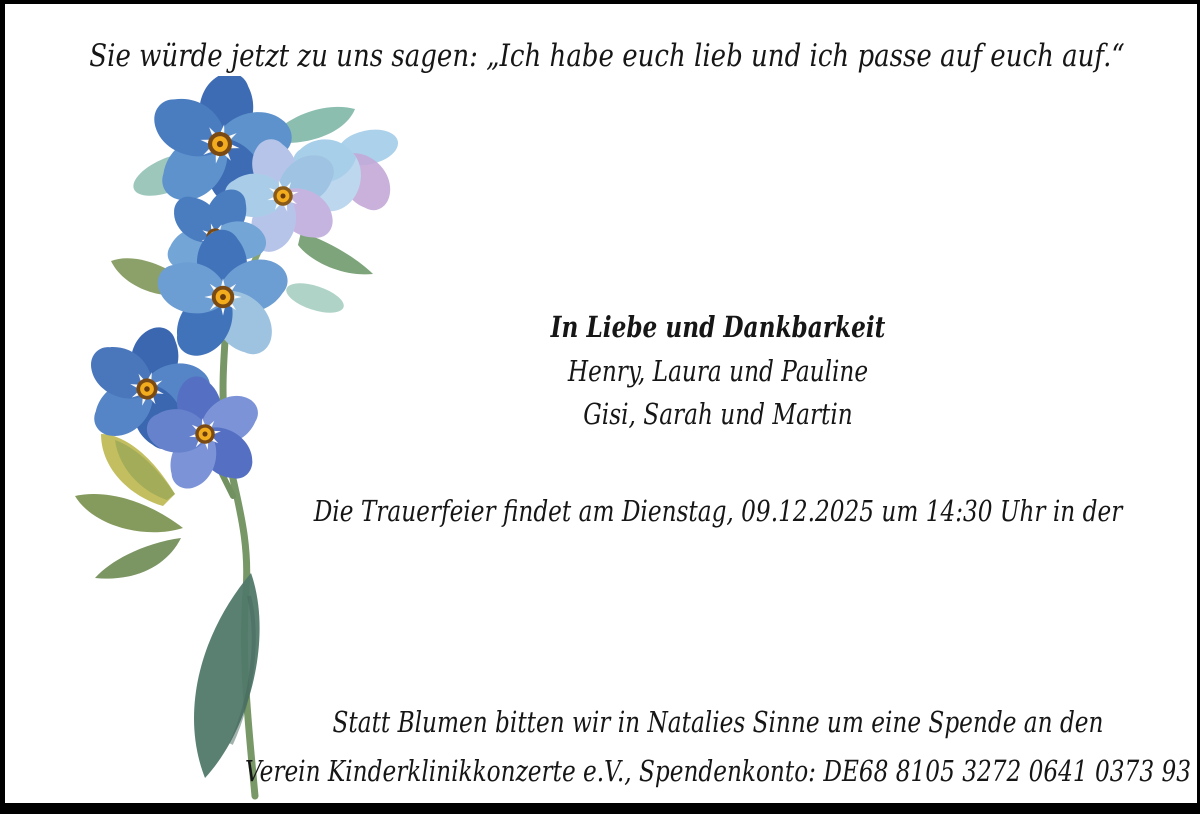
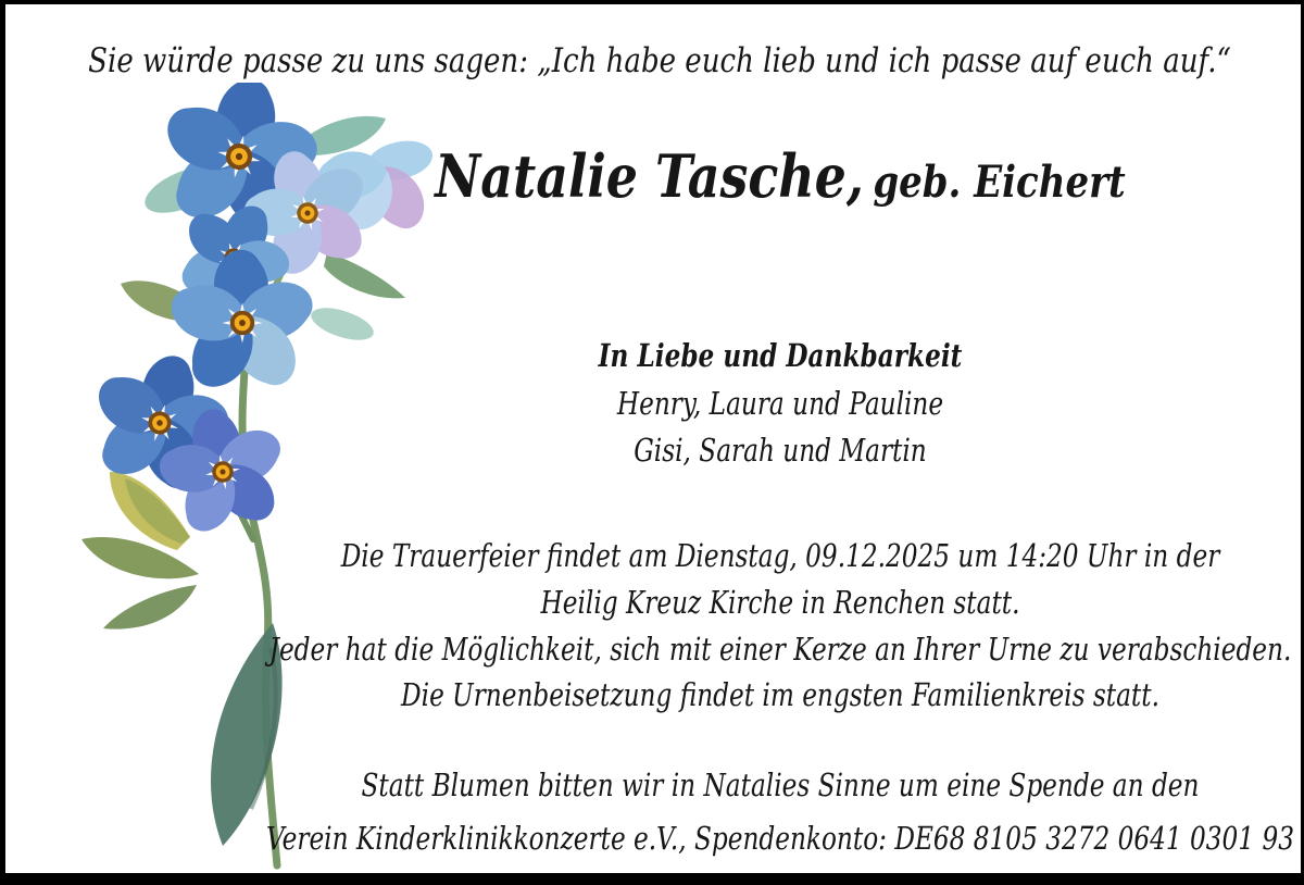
- Sie würde jetzt zu uns sagen: „Ich habe euch lieb und ich passe auf euch auf.“
+ Sie würde passe zu uns sagen: „Ich habe euch lieb und ich passe auf euch auf.“
+ Natalie Tasche, geb. Eichert
  In Liebe und Dankbarkeit
  Henry, Laura und Pauline
  Gisi, Sarah und Martin
- Die Trauerfeier findet am Dienstag, 09.12.2025 um 14:30 Uhr in der
+ Die Trauerfeier findet am Dienstag, 09.12.2025 um 14:20 Uhr in der
+ Heilig Kreuz Kirche in Renchen statt.
+ Jeder hat die Möglichkeit, sich mit einer Kerze an Ihrer Urne zu verabschieden.
+ Die Urnenbeisetzung findet im engsten Familienkreis statt.
  Statt Blumen bitten wir in Natalies Sinne um eine Spende an den
- Verein Kinderklinikkonzerte e.V., Spendenkonto: DE68 8105 3272 0641 0373 93
+ Verein Kinderklinikkonzerte e.V., Spendenkonto: DE68 8105 3272 0641 0301 93
